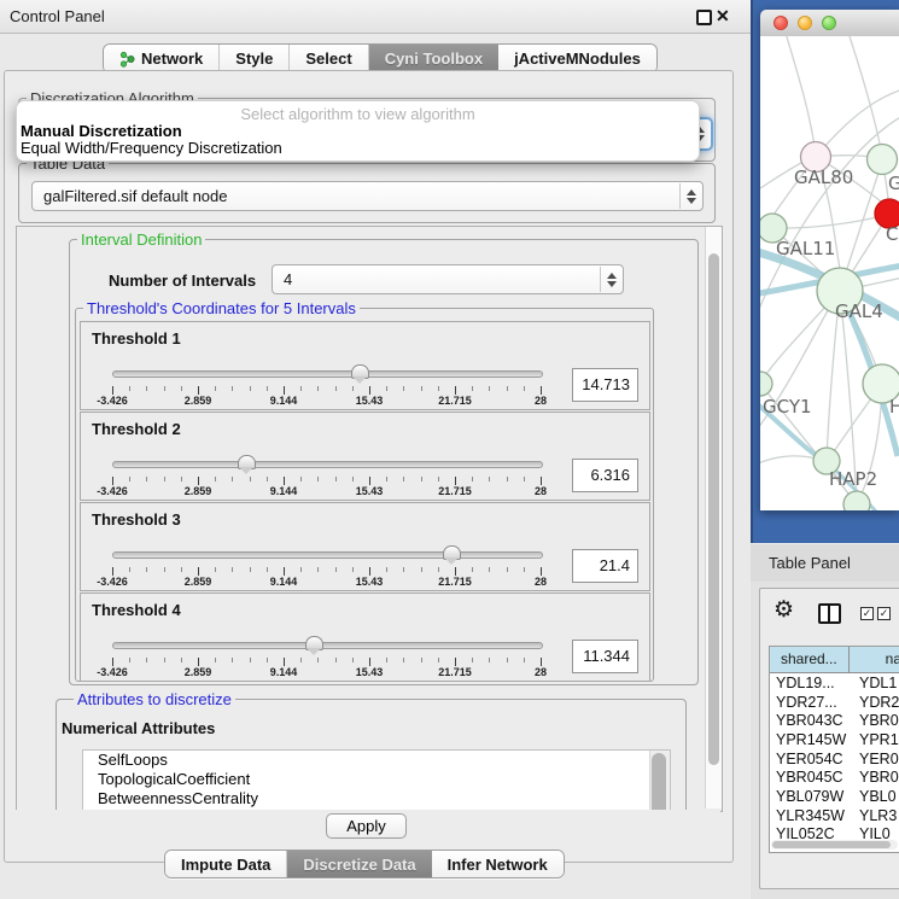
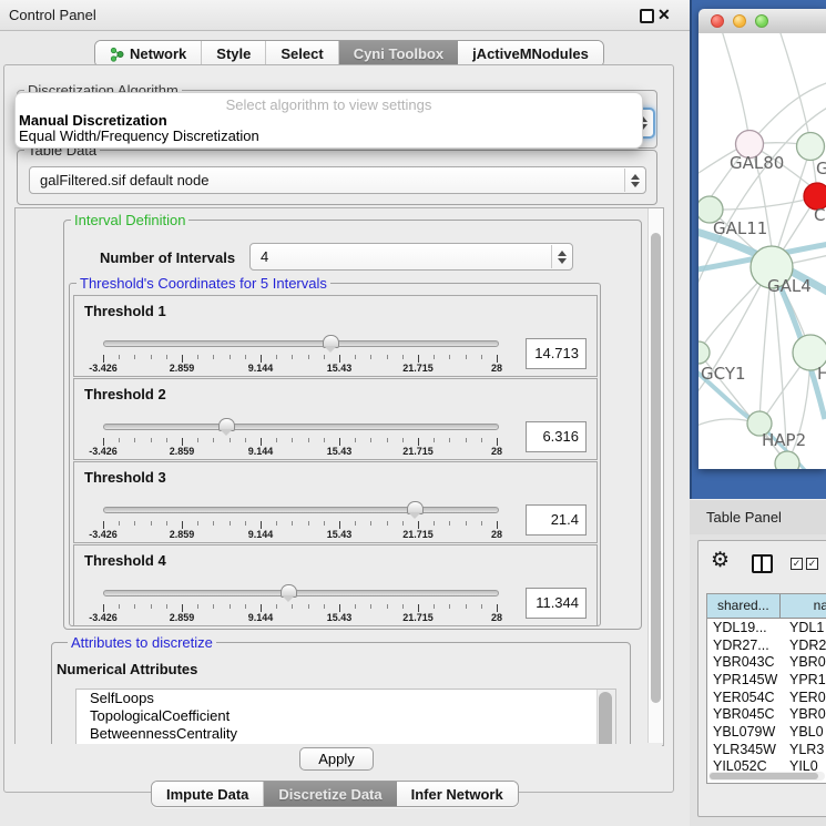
  Control Panel
  ✕
  Network
  Style
  Select
  Cyni Toolbox
  jActiveMNodules
  Discretization Algorithm
- Select algorithm to view algorithm
+ Select algorithm to view settings
  Manual Discretization
  Equal Width/Frequency Discretization
  Table Data
  galFiltered.sif default node
  Interval Definition
  Number of Intervals
  4
  Threshold's Coordinates for 5 Intervals
  Threshold 1
  -3.426
  2.859
  9.144
  15.43
  21.715
  28
  14.713
  Threshold 2
  -3.426
  2.859
  9.144
  15.43
  21.715
  28
  6.316
  Threshold 3
  -3.426
  2.859
  9.144
  15.43
  21.715
  28
  21.4
  Threshold 4
  -3.426
  2.859
  9.144
  15.43
  21.715
  28
  11.344
  Attributes to discretize
  Numerical Attributes
  SelfLoops
  TopologicalCoefficient
  BetweennessCentrality
  Apply
  Impute Data
  Discretize Data
  Infer Network
  GAL80
  GAL11
  C
  GAL4
  GCY1
  H
  HAP2
  Table Panel
  ⚙
  ✓
  ✓
  shared...
  na
  YDL19...
  YDL1
  YDR27...
  YDR2
  YBR043C
  YBR0
  YPR145W
  YPR1
  YER054C
  YER0
  YBR045C
  YBR0
  YBL079W
  YBL0
  YLR345W
  YLR3
  YIL052C
  YIL0
